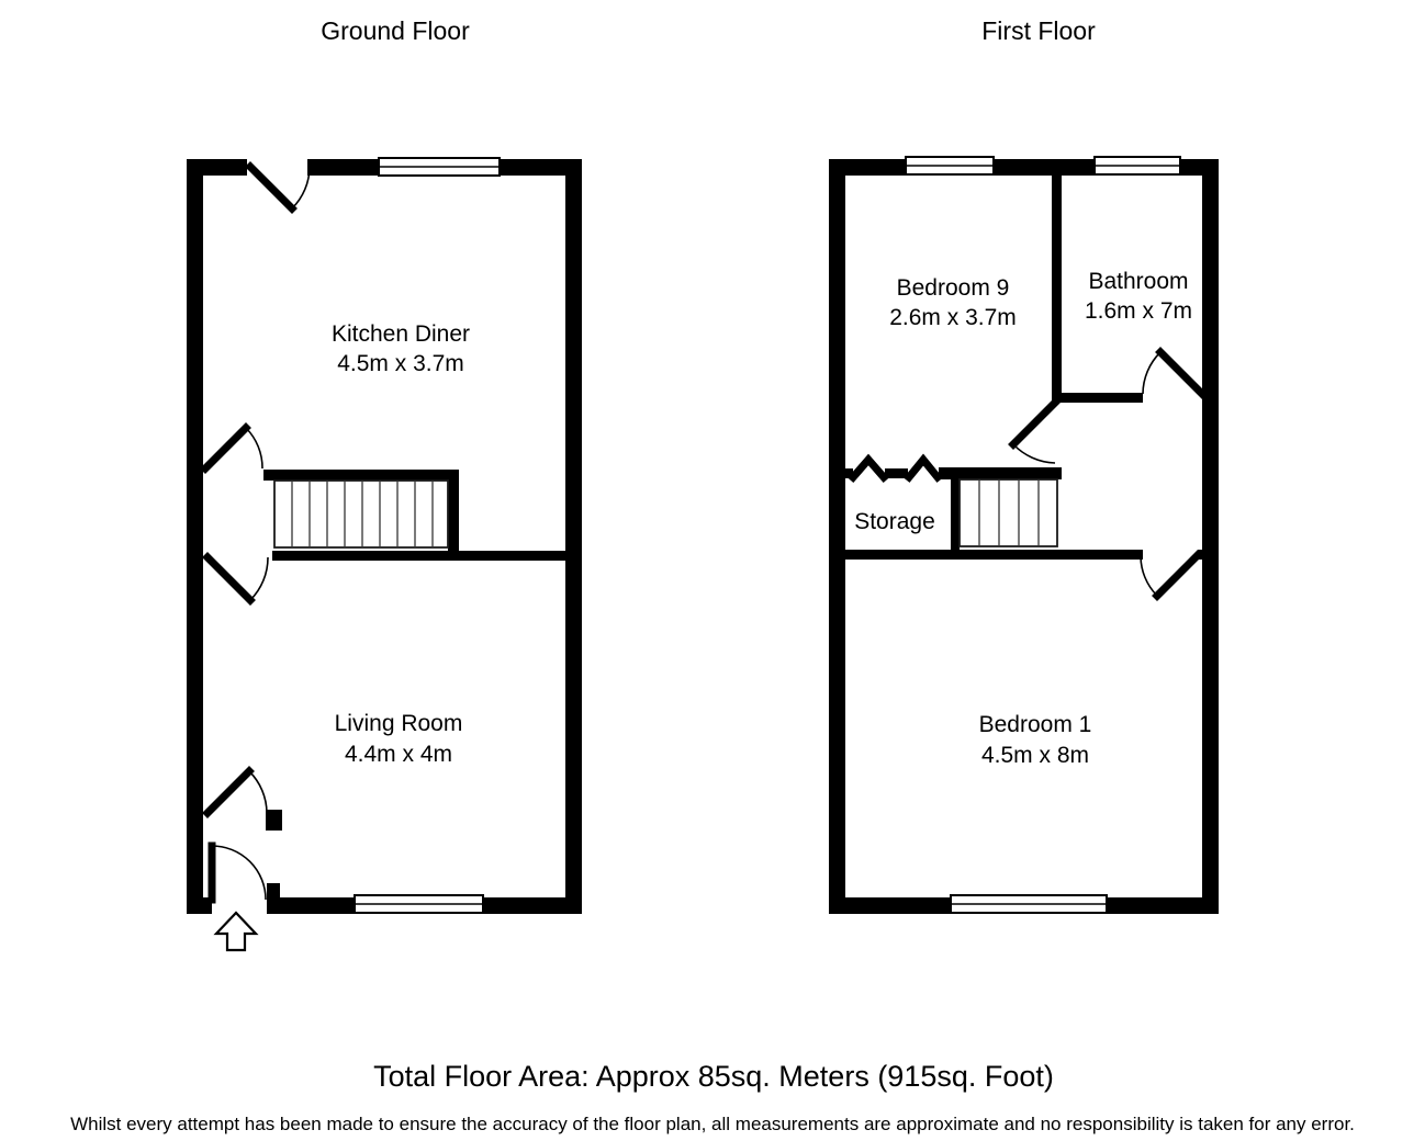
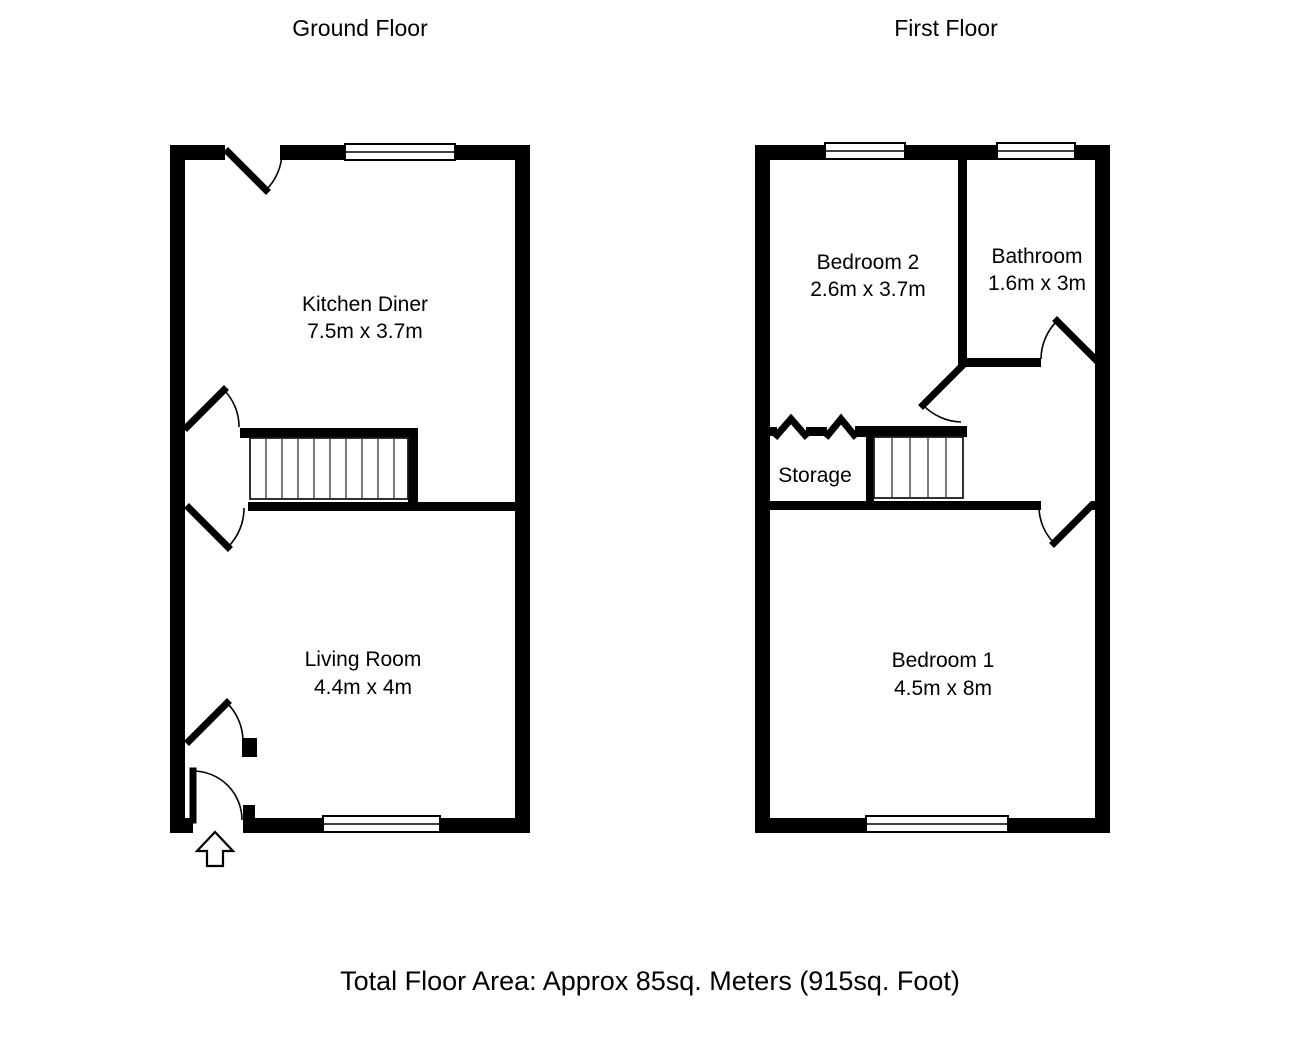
  Ground Floor
  Kitchen Diner
- 4.5m x 3.7m
+ 7.5m x 3.7m
  Living Room
  4.4m x 4m
  First Floor
- Bedroom 9
+ Bedroom 2
  2.6m x 3.7m
  Bathroom
- 1.6m x 7m
+ 1.6m x 3m
  Storage
  Bedroom 1
  4.5m x 8m
  Total Floor Area: Approx 85sq. Meters (915sq. Foot)
- Whilst every attempt has been made to ensure the accuracy of the floor plan, all measurements are approximate and no responsibility is taken for any error.
